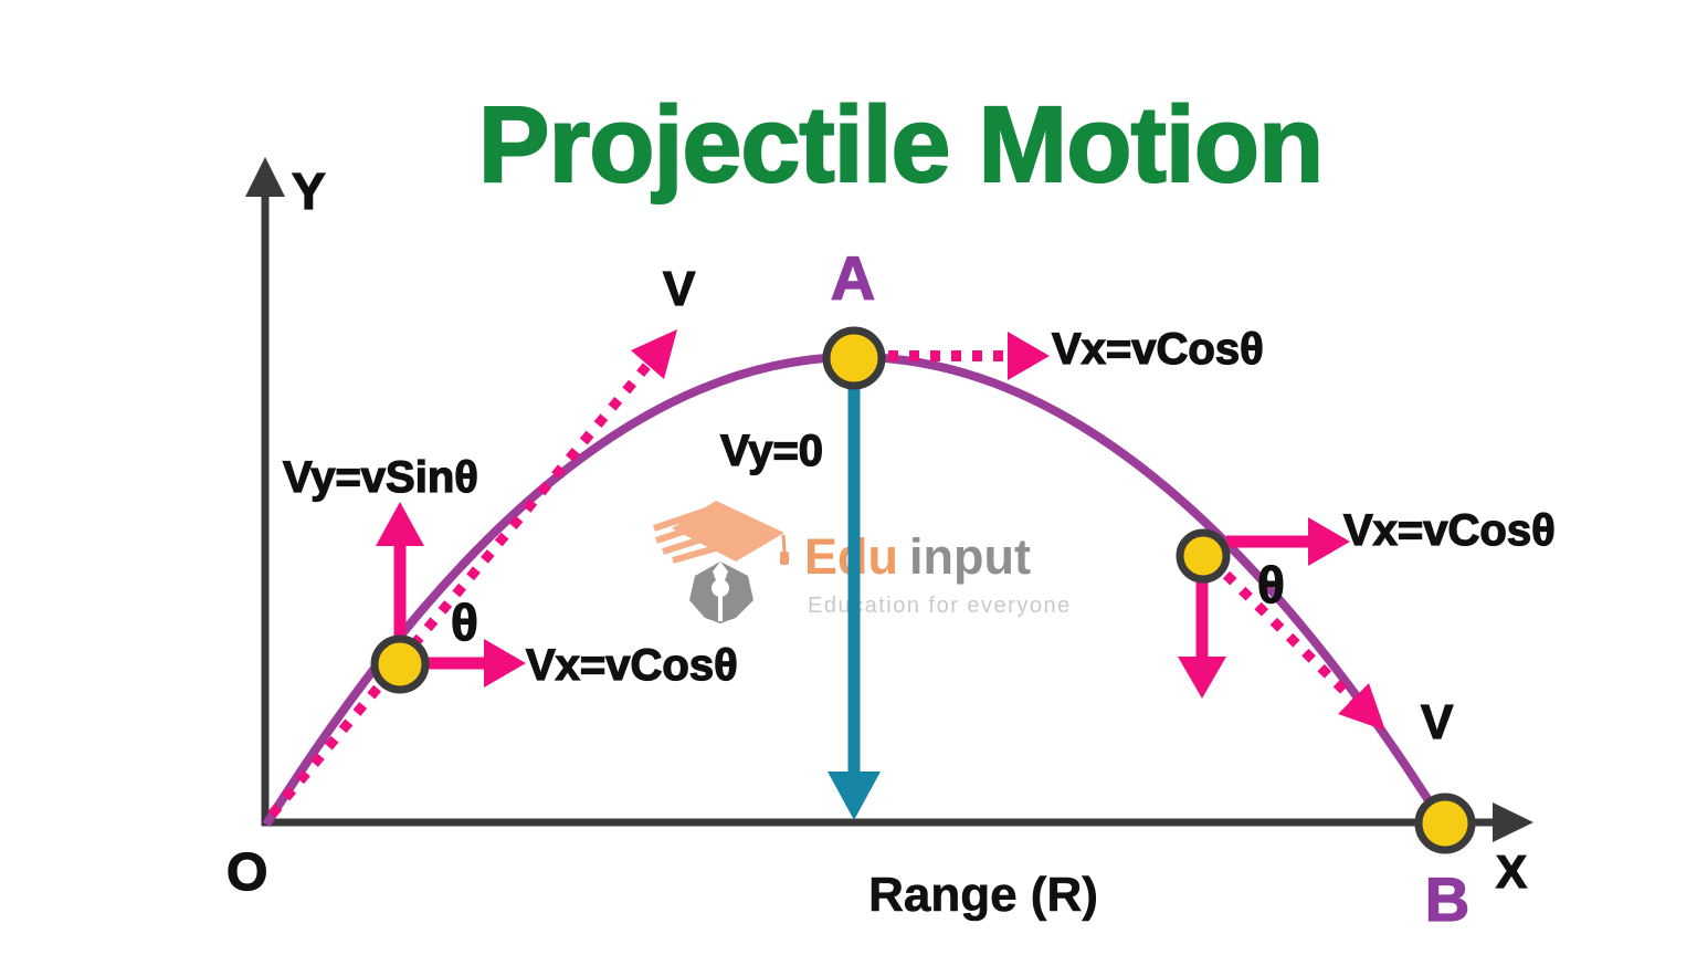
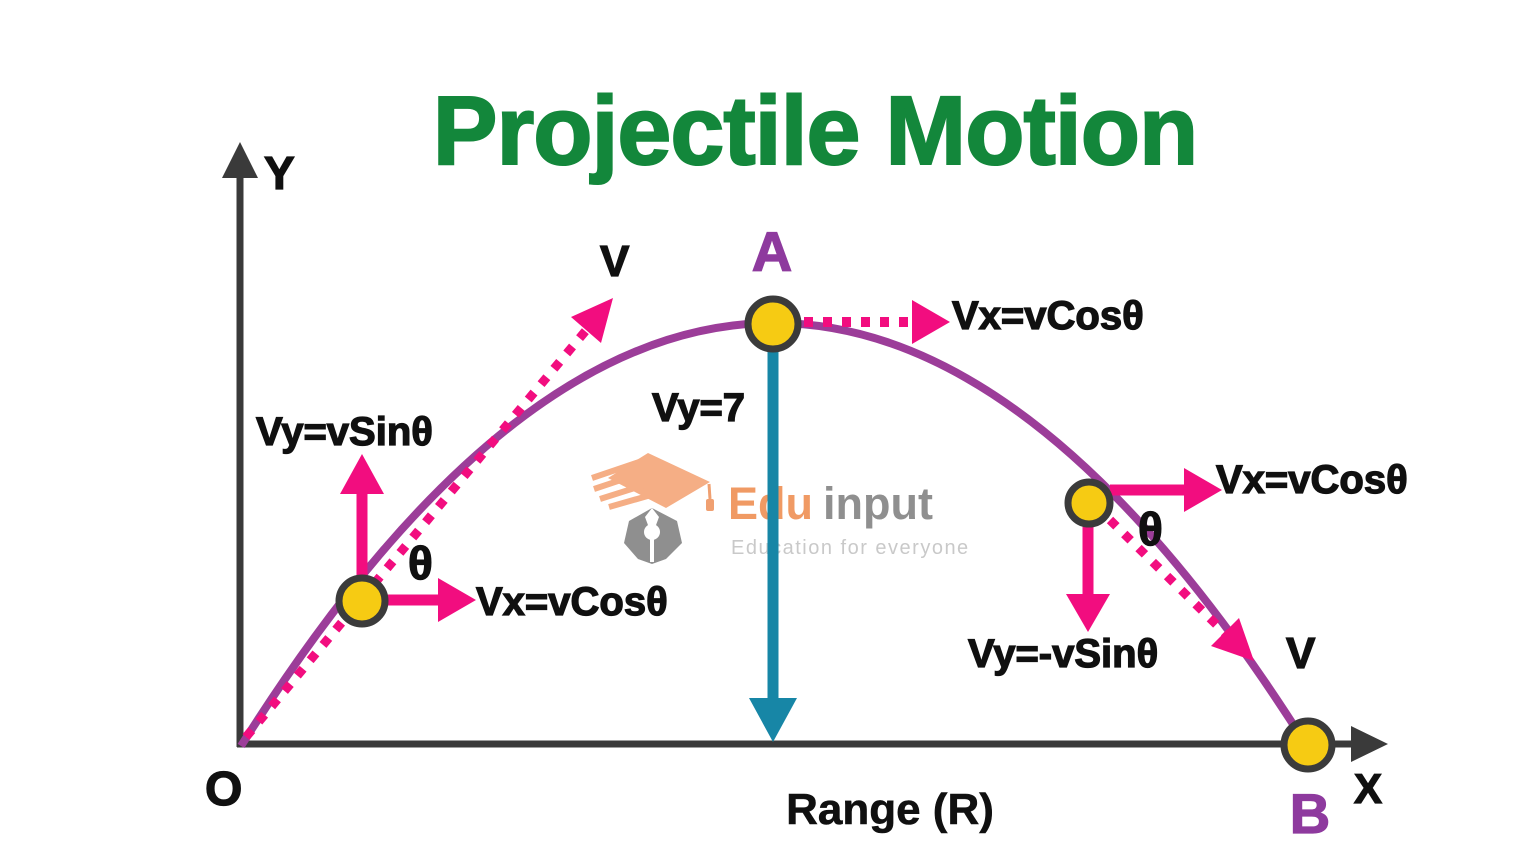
  Eu input
  Eduation for everyone
  Projectile Motion
  Y
  X
  O
  Range (R)
  A
  B
  V
  Vy=vSinθ
  Vx=vCosθ
  θ
- Vy=0
+ Vy=7
  Vx=vCosθ
  Vx=vCosθ
  θ
+ Vy=-vSinθ
  V
